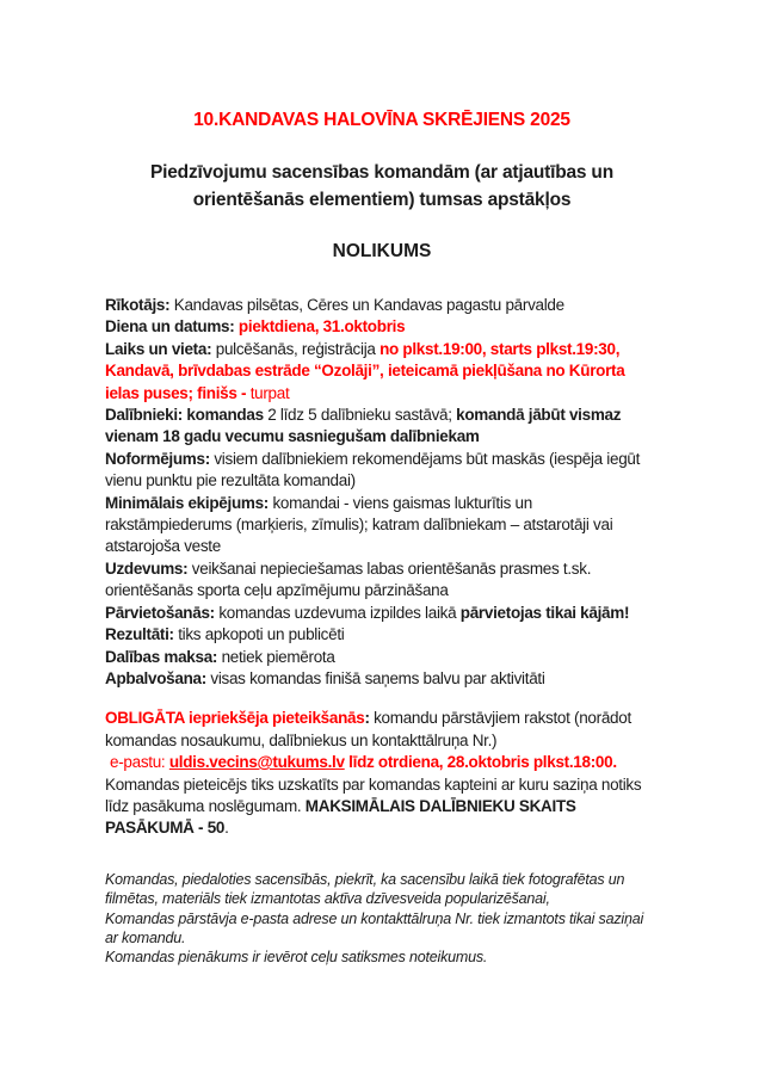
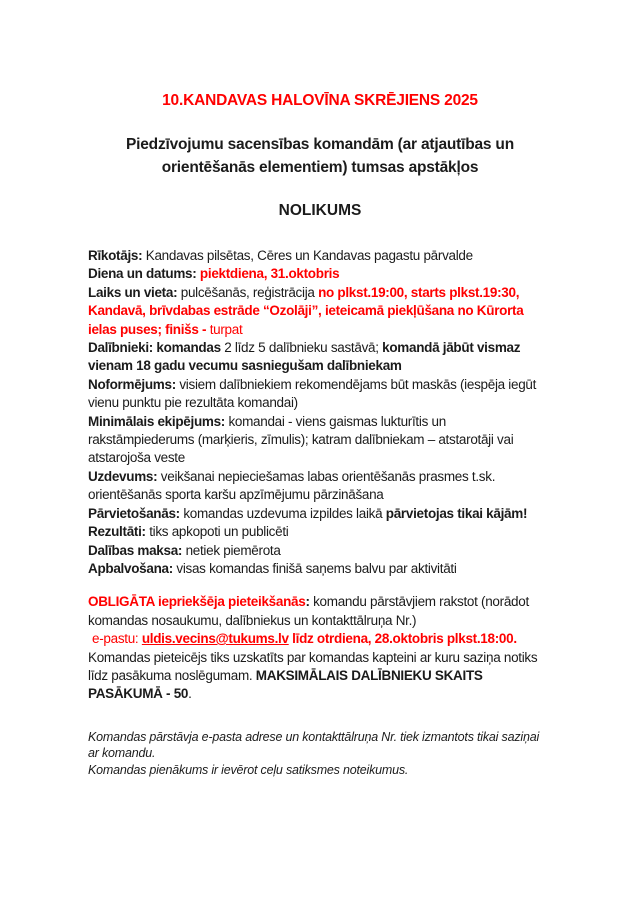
  10.KANDAVAS HALOVĪNA SKRĒJIENS 2025
  Piedzīvojumu sacensības komandām (ar atjautības un
  orientēšanās elementiem) tumsas apstākļos
  NOLIKUMS
  Rīkotājs: Kandavas pilsētas, Cēres un Kandavas pagastu pārvalde
  Diena un datums: piektdiena, 31.oktobris
  Laiks un vieta: pulcēšanās, reģistrācija no plkst.19:00, starts plkst.19:30, Kandavā, brīvdabas estrāde “Ozolāji”, ieteicamā piekļūšana no Kūrorta ielas puses; finišs - turpat
  Dalībnieki: komandas 2 līdz 5 dalībnieku sastāvā; komandā jābūt vismaz vienam 18 gadu vecumu sasniegušam dalībniekam
  Noformējums: visiem dalībniekiem rekomendējams būt maskās (iespēja iegūt vienu punktu pie rezultāta komandai)
  Minimālais ekipējums: komandai - viens gaismas lukturītis un rakstāmpiederums (marķieris, zīmulis); katram dalībniekam – atstarotāji vai atstarojoša veste
- Uzdevums: veikšanai nepieciešamas labas orientēšanās prasmes t.sk. orientēšanās sporta ceļu apzīmējumu pārzināšana
+ Uzdevums: veikšanai nepieciešamas labas orientēšanās prasmes t.sk. orientēšanās sporta karšu apzīmējumu pārzināšana
  Pārvietošanās: komandas uzdevuma izpildes laikā pārvietojas tikai kājām!
  Rezultāti: tiks apkopoti un publicēti
  Dalības maksa: netiek piemērota
  Apbalvošana: visas komandas finišā saņems balvu par aktivitāti
  OBLIGĀTA iepriekšēja pieteikšanās: komandu pārstāvjiem rakstot (norādot komandas nosaukumu, dalībniekus un kontakttālruņa Nr.)
  e-pastu: uldis.vecins@tukums.lv līdz otrdiena, 28.oktobris plkst.18:00.
  Komandas pieteicējs tiks uzskatīts par komandas kapteini ar kuru saziņa notiks līdz pasākuma noslēgumam. MAKSIMĀLAIS DALĪBNIEKU SKAITS PASĀKUMĀ - 50.
- Komandas, piedaloties sacensībās, piekrīt, ka sacensību laikā tiek fotografētas un filmētas, materiāls tiek izmantotas aktīva dzīvesveida popularizēšanai,
  Komandas pārstāvja e-pasta adrese un kontakttālruņa Nr. tiek izmantots tikai saziņai ar komandu.
  Komandas pienākums ir ievērot ceļu satiksmes noteikumus.
